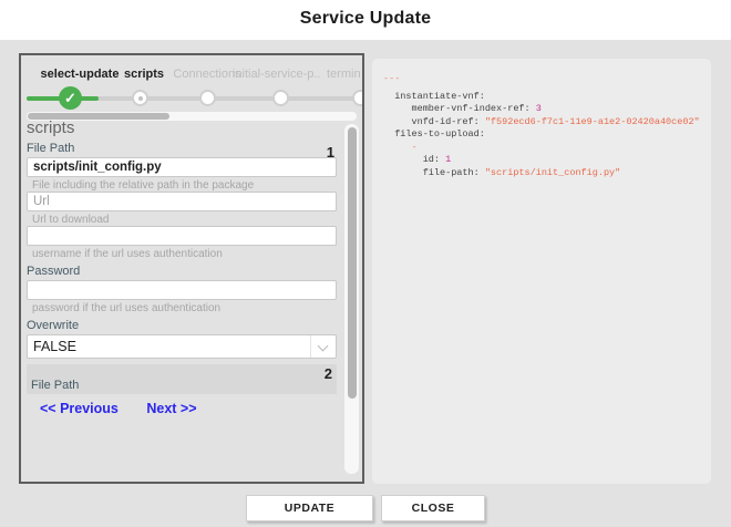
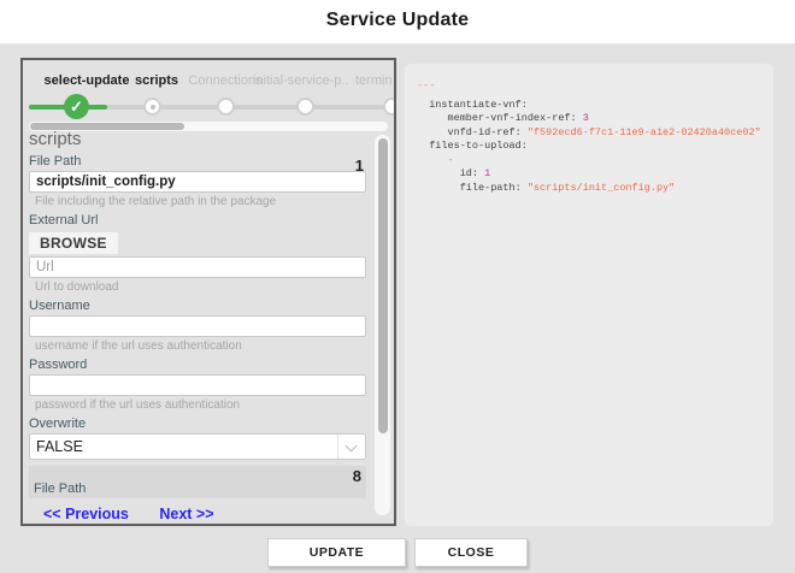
  Service Update
  select-update
  scripts
  Connections
  initial-service-p..
  termin
  ✓
  scripts
  1
  File Path
  scripts/init_config.py
  File including the relative path in the package
+ External Url
+ BROWSE
  Url
  Url to download
+ Username
  username if the url uses authentication
  Password
  password if the url uses authentication
  Overwrite
  FALSE
- 2
+ 8
  File Path
  << Previous Next >>
  ---
  instantiate-vnf:
  member-vnf-index-ref: 3
  vnfd-id-ref: "f592ecd6-f7c1-11e9-a1e2-02420a40ce02"
  files-to-upload:
  -
  id: 1
  file-path: "scripts/init_config.py"
  UPDATE
  CLOSE
